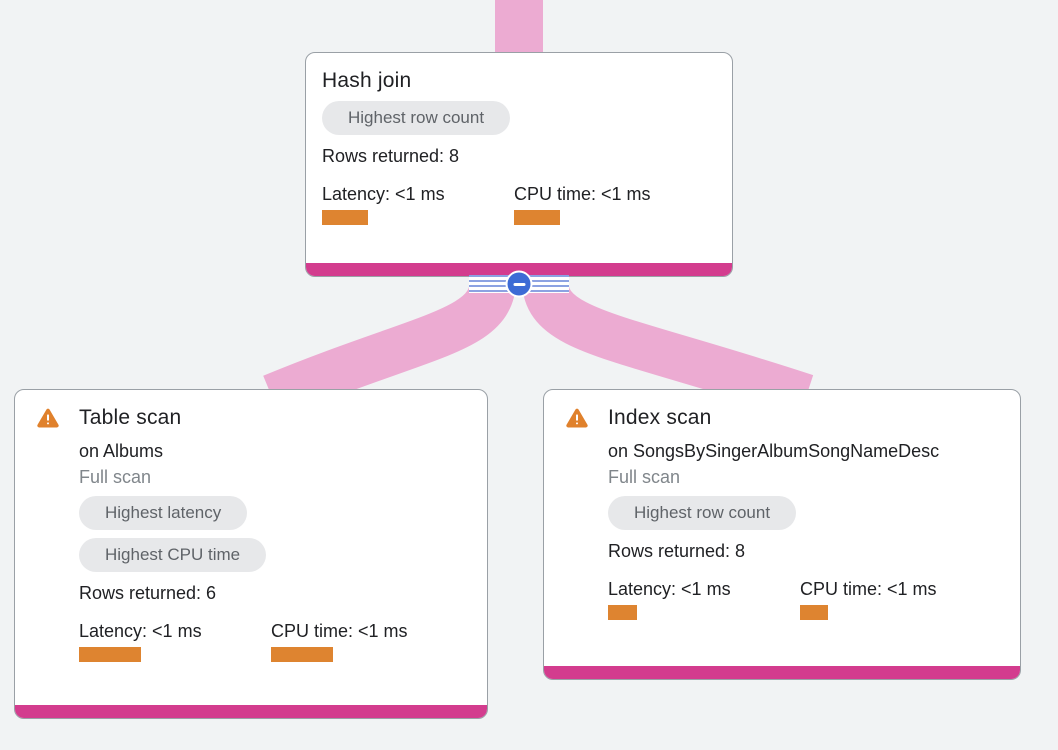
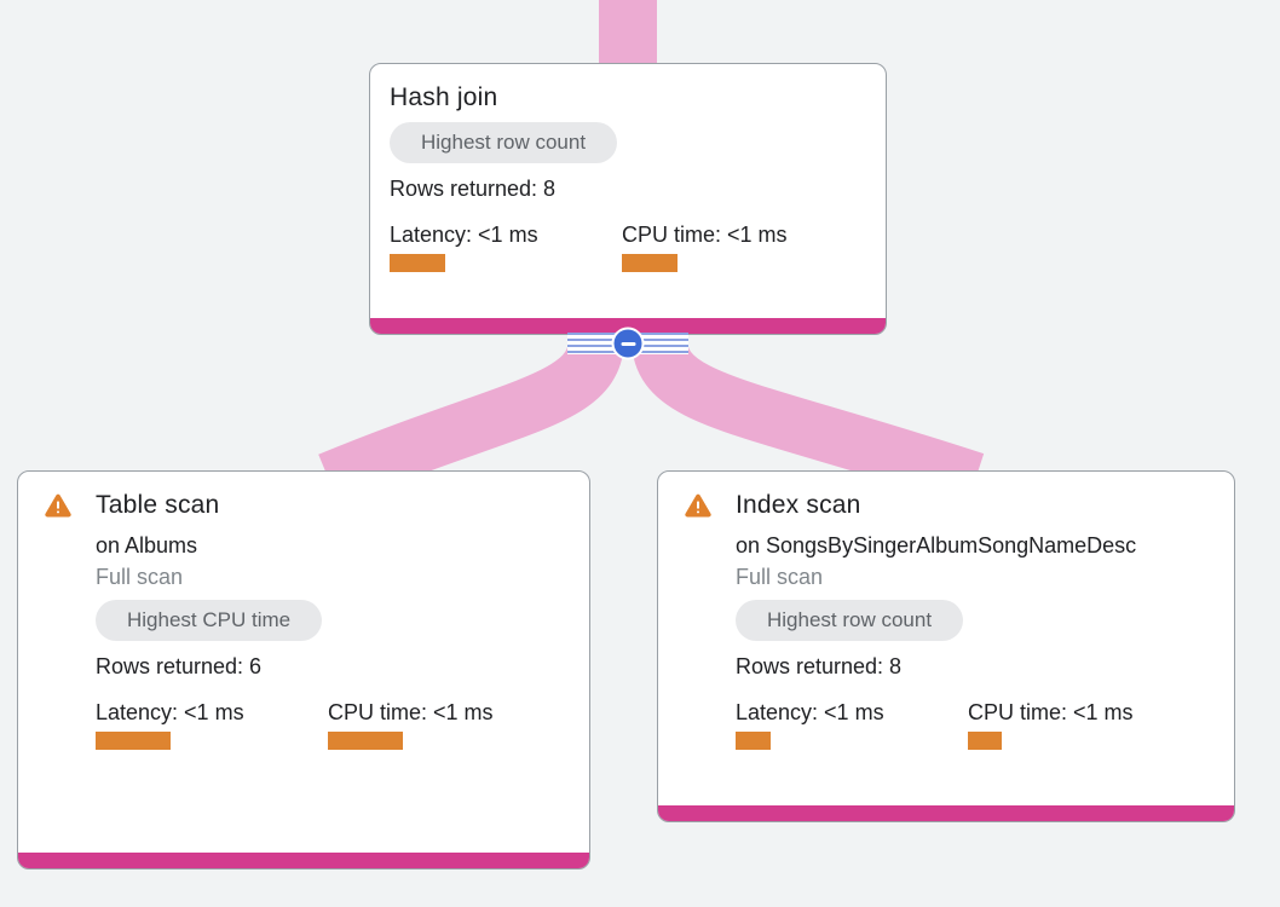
  Hash join
  Highest row count
  Rows returned: 8
  Latency: <1 ms
  CPU time: <1 ms
  Table scan
  on Albums
  Full scan
- Highest latency
  Highest CPU time
  Rows returned: 6
  Latency: <1 ms
  CPU time: <1 ms
  Index scan
  on SongsBySingerAlbumSongNameDesc
  Full scan
  Highest row count
  Rows returned: 8
  Latency: <1 ms
  CPU time: <1 ms
